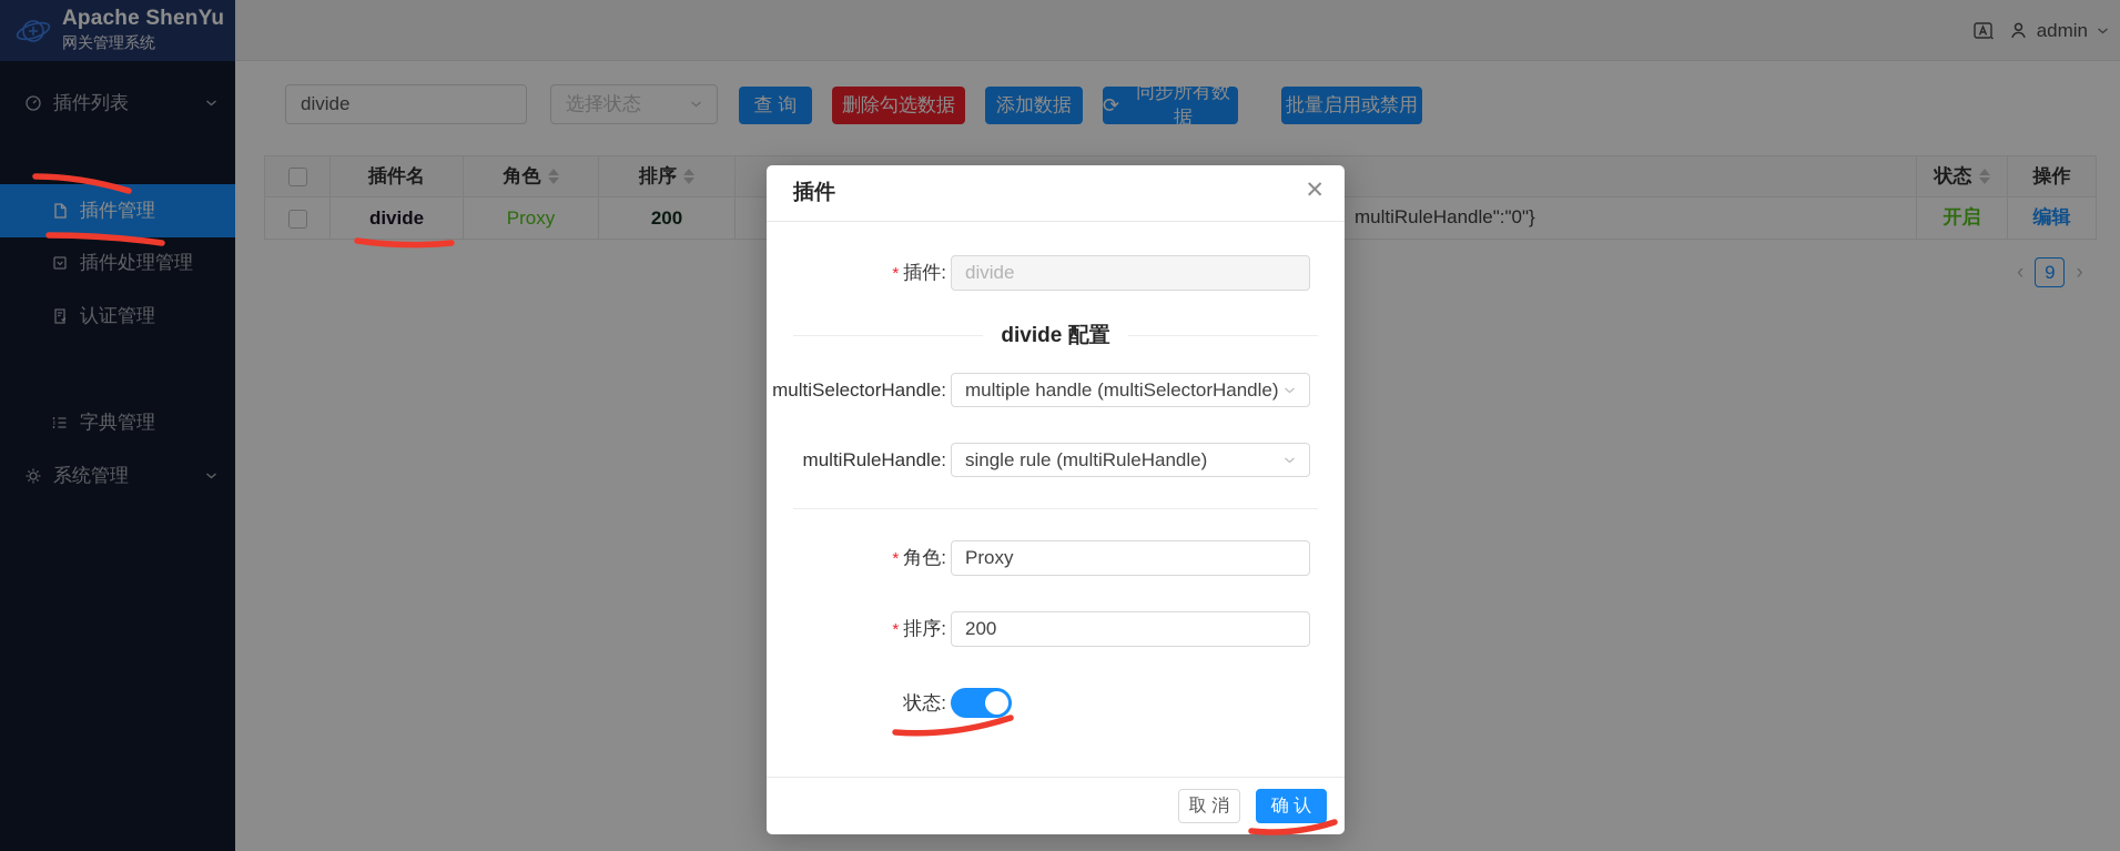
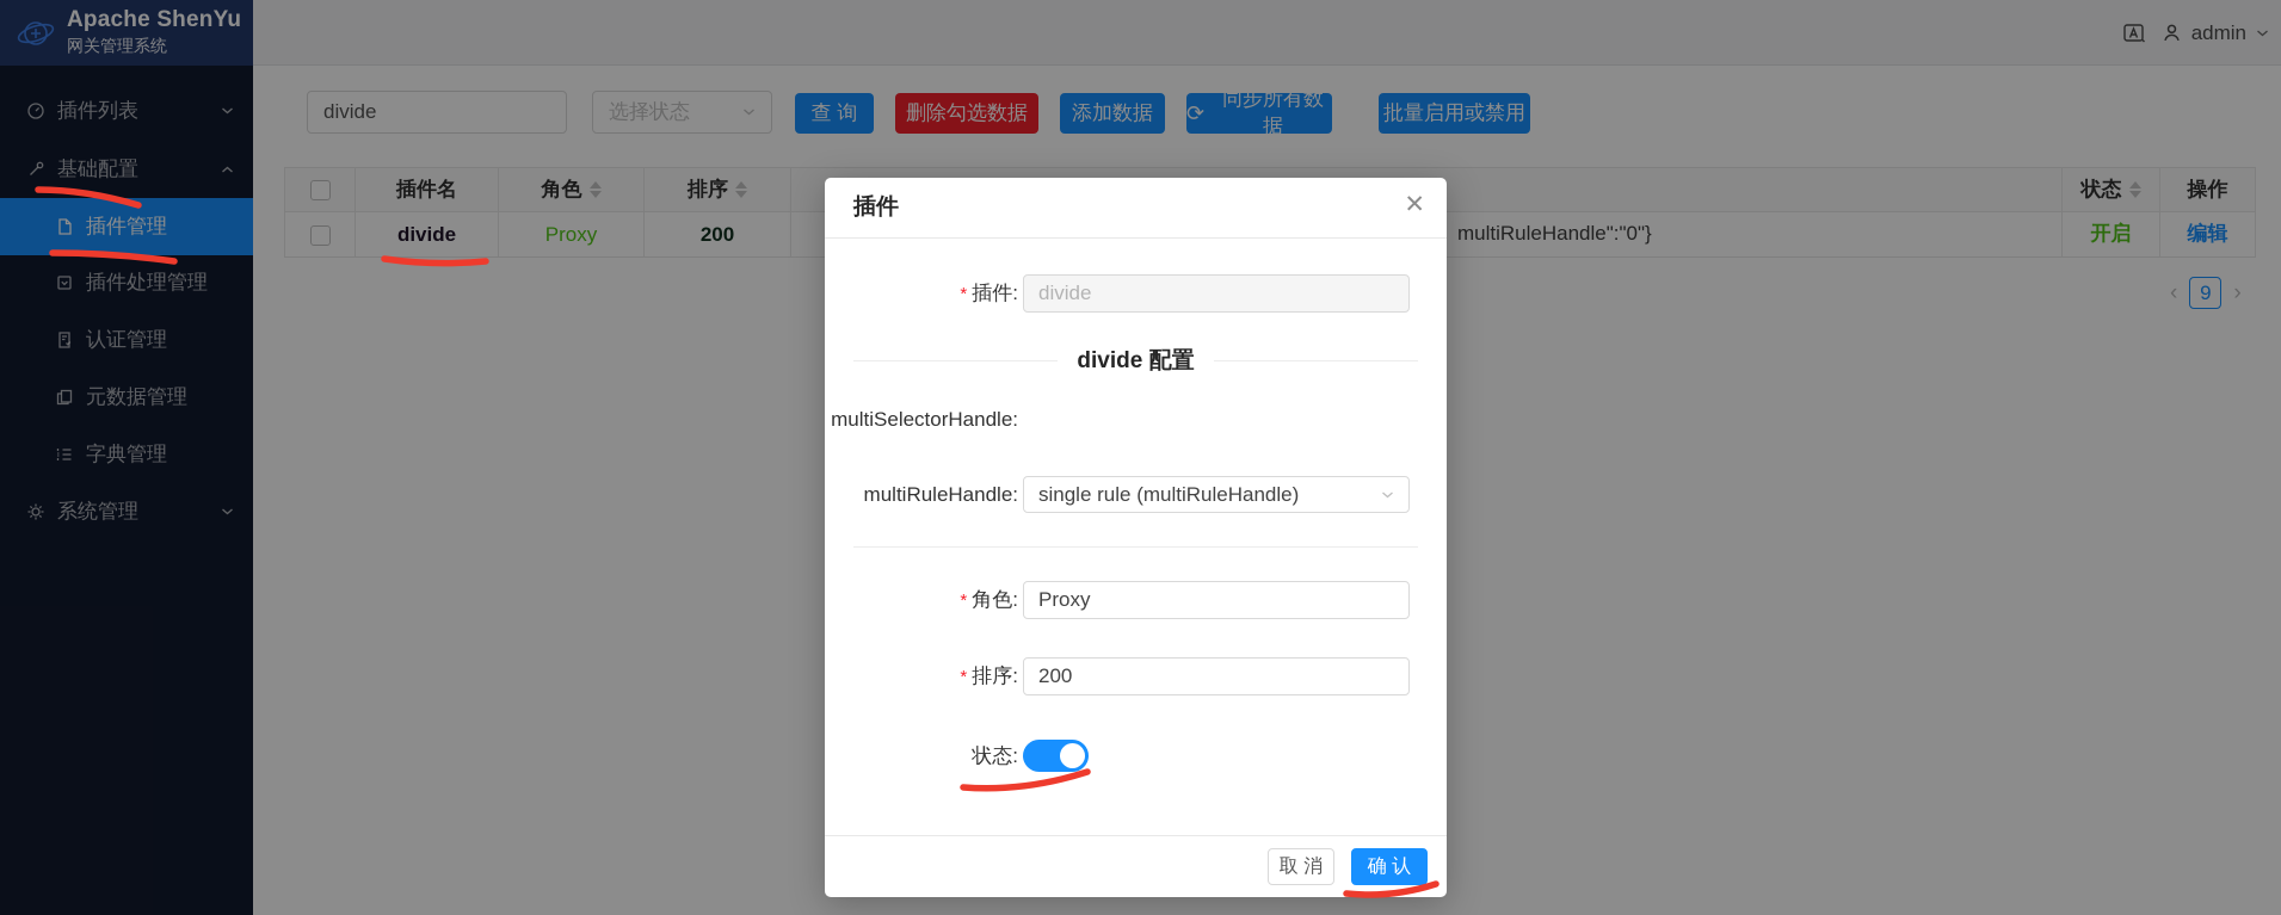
  Apache ShenYu
  网关管理系统
  插件列表
+ 基础配置
  插件管理
  插件处理管理
  认证管理
+ 元数据管理
  字典管理
  系统管理
  admin
  divide
  选择状态
  查 询
  删除勾选数据
  添加数据
  ⟳
  同步所有数据
  批量启用或禁用
  	插件名	角色	排序		状态	操作
  	divide	Proxy	200	multiRuleHandle":"0"}	开启	编辑
  ‹
  9
  ›
  插件
  ✕
  * 插件:
  divide
  divide 配置
  multiSelectorHandle:
- multiple handle (multiSelectorHandle)
  multiRuleHandle:
  single rule (multiRuleHandle)
  * 角色:
  Proxy
  * 排序:
  200
  状态:
  取 消
  确 认
